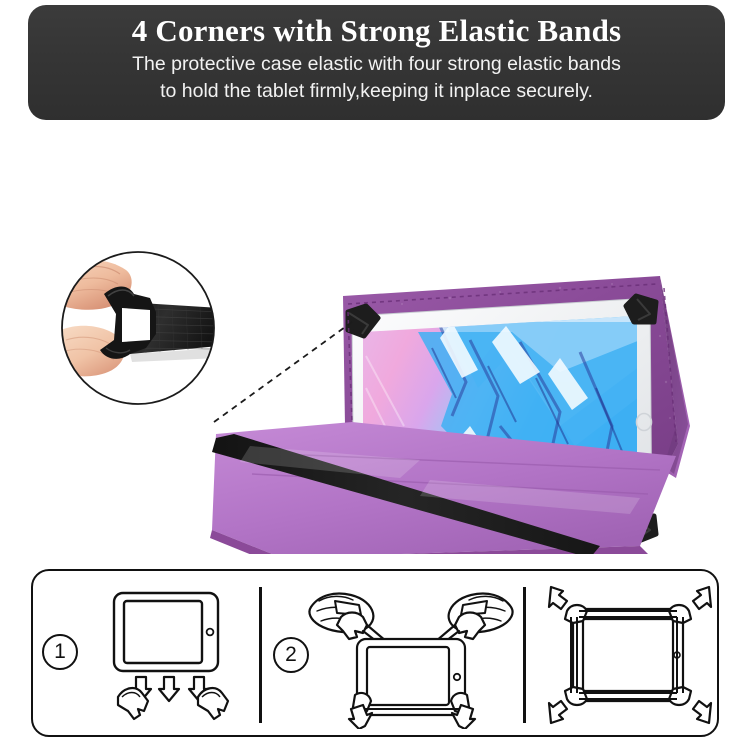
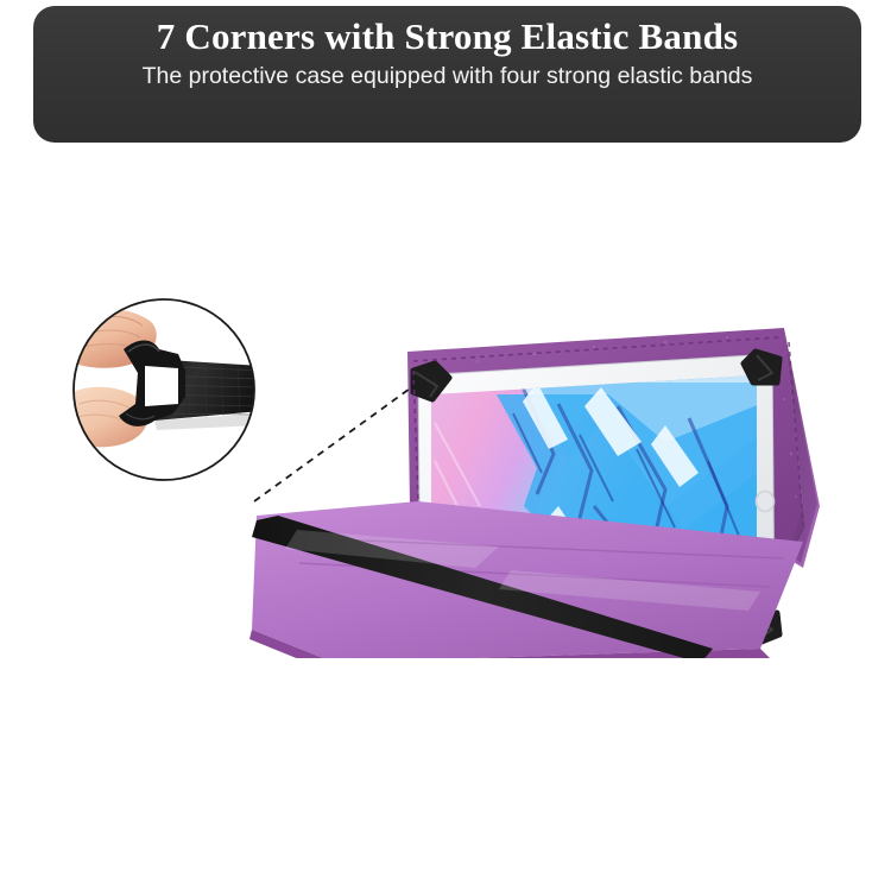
- 4 Corners with Strong Elastic Bands
+ 7 Corners with Strong Elastic Bands
- The protective case elastic with four strong elastic bands
+ The protective case equipped with four strong elastic bands
- to hold the tablet firmly,keeping it inplace securely.
- 1
- 2
